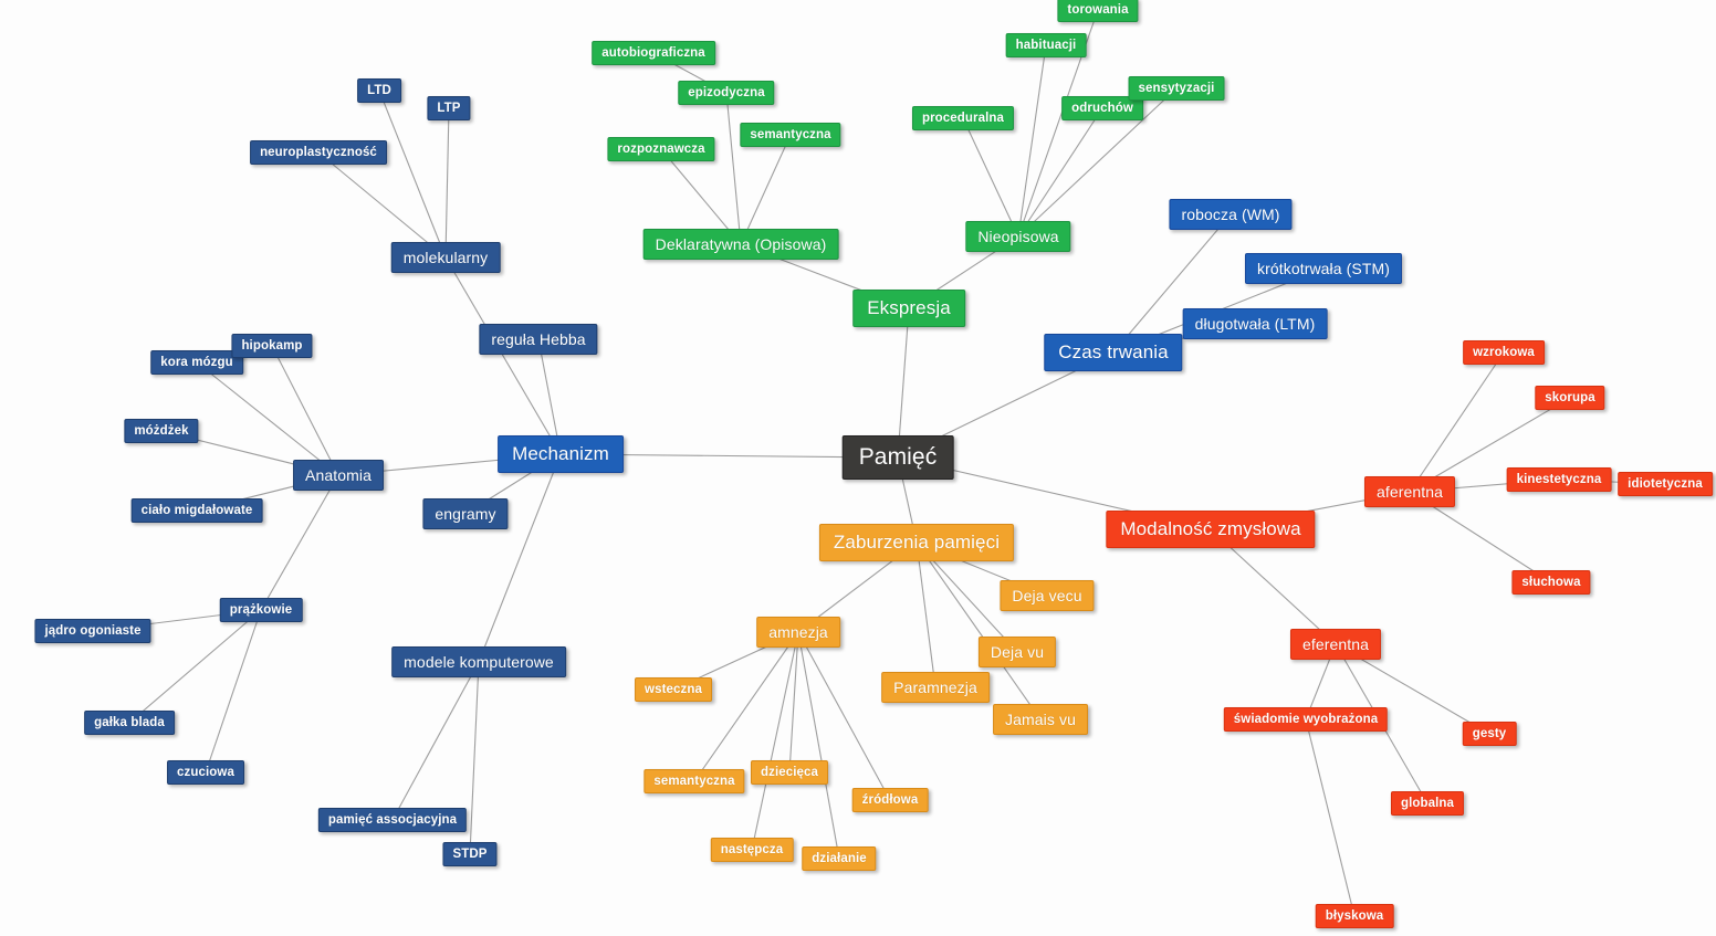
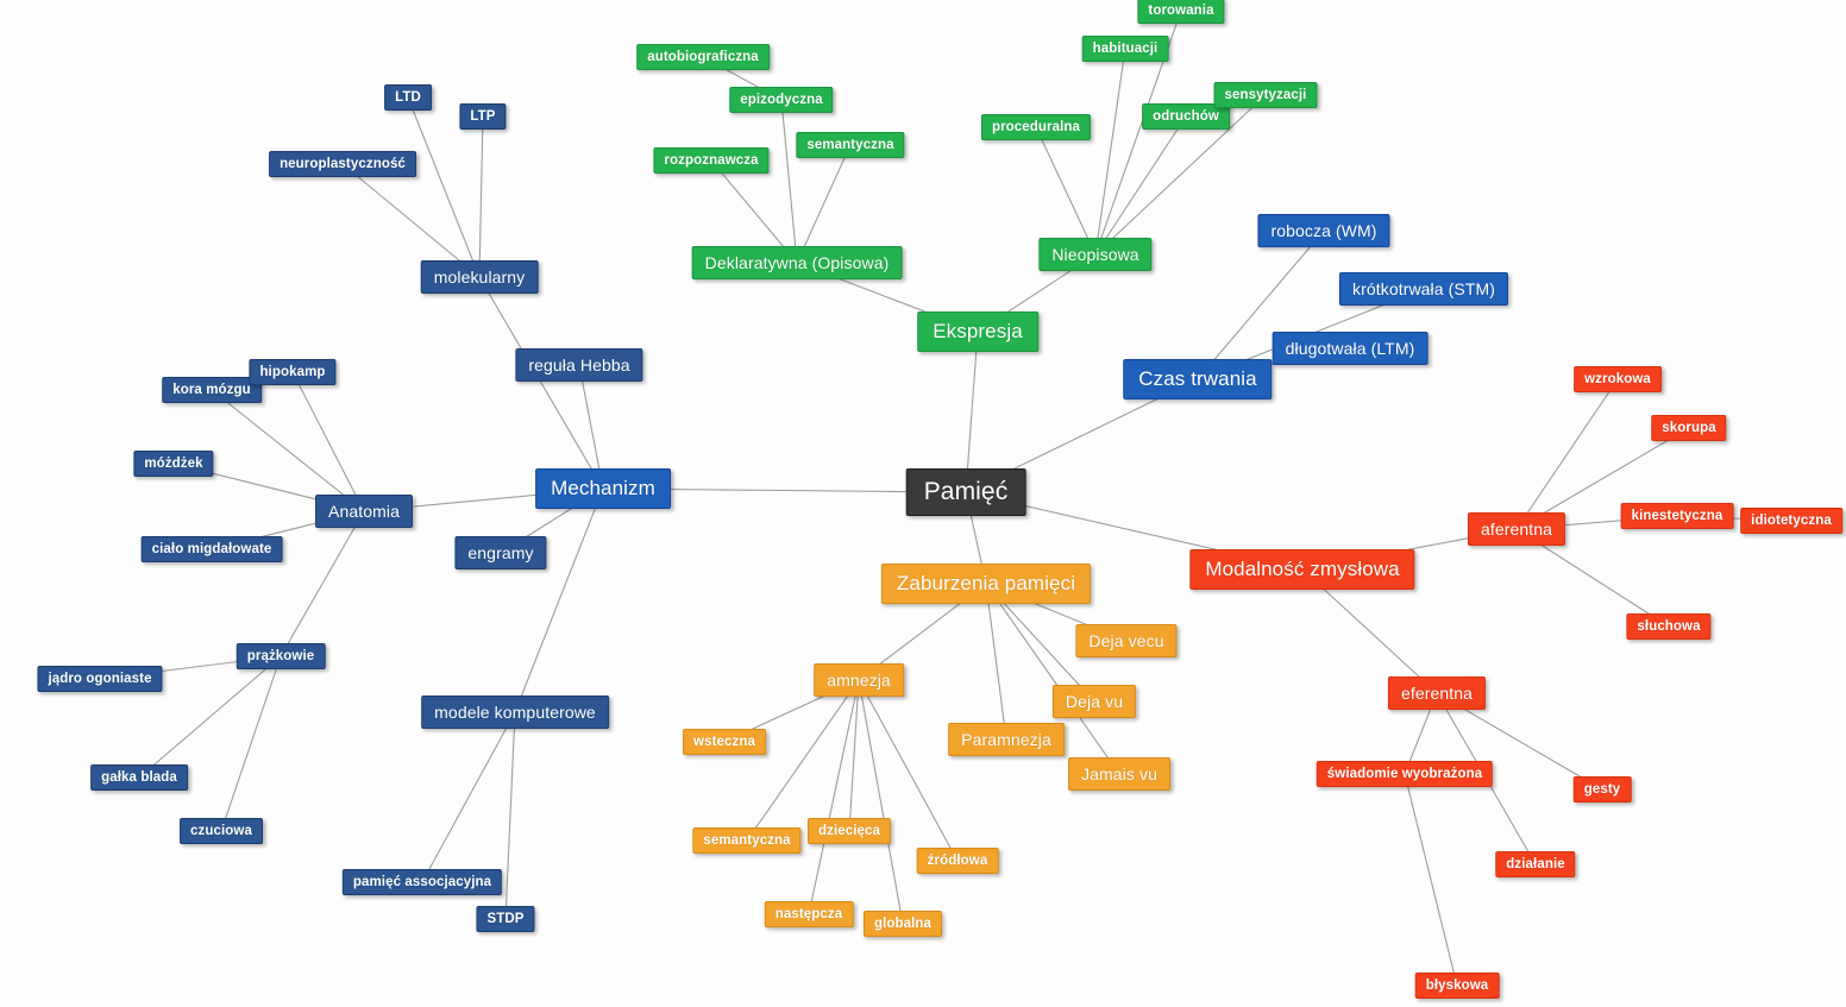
  Pamięć
  Mechanizm
  Anatomia
  kora mózgu
  hipokamp
  móżdżek
  ciało migdałowate
  prążkowie
  jądro ogoniaste
  gałka blada
  czuciowa
  molekularny
  LTD
  LTP
  neuroplastyczność
  reguła Hebba
  engramy
  modele komputerowe
  pamięć assocjacyjna
  STDP
  Ekspresja
  Deklaratywna (Opisowa)
  rozpoznawcza
  epizodyczna
  autobiograficzna
  semantyczna
  Nieopisowa
  proceduralna
  habituacji
  torowania
  odruchów
  sensytyzacji
  Czas trwania
  robocza (WM)
  krótkotrwała (STM)
  długotwała (LTM)
  Modalność zmysłowa
  aferentna
  wzrokowa
  skorupa
  kinestetyczna
  idiotetyczna
  słuchowa
  eferentna
  świadomie wyobrażona
  gesty
- globalna
+ działanie
  błyskowa
  Zaburzenia pamięci
  amnezja
  wsteczna
  semantyczna
  dziecięca
  następcza
- działanie
+ globalna
  źródłowa
  Deja vecu
  Deja vu
  Paramnezja
  Jamais vu
